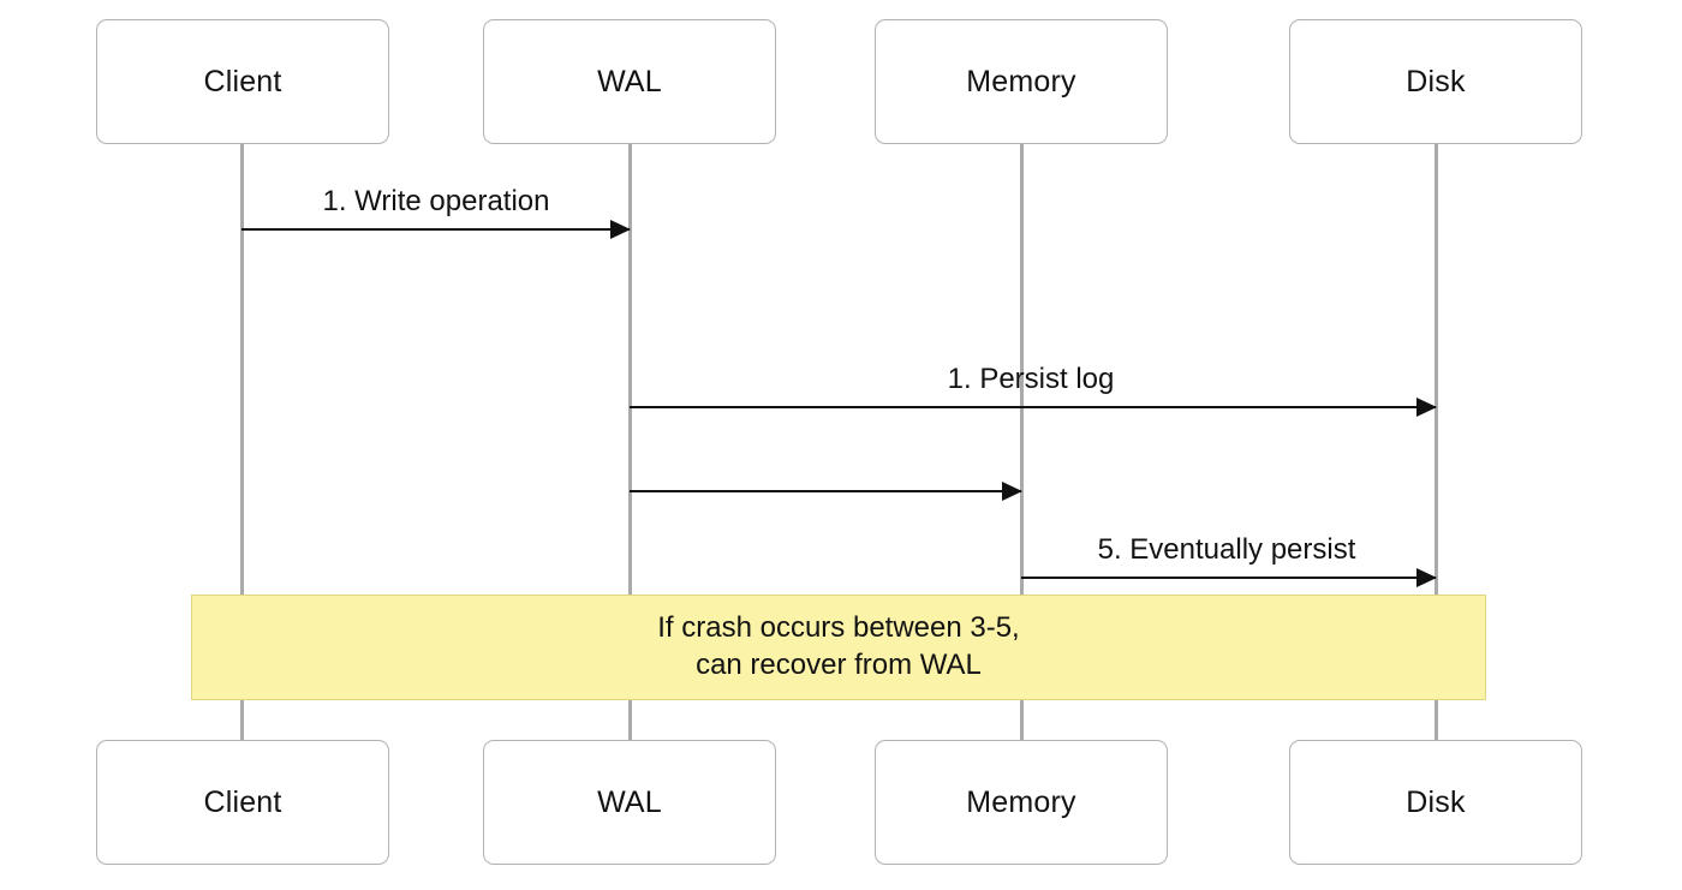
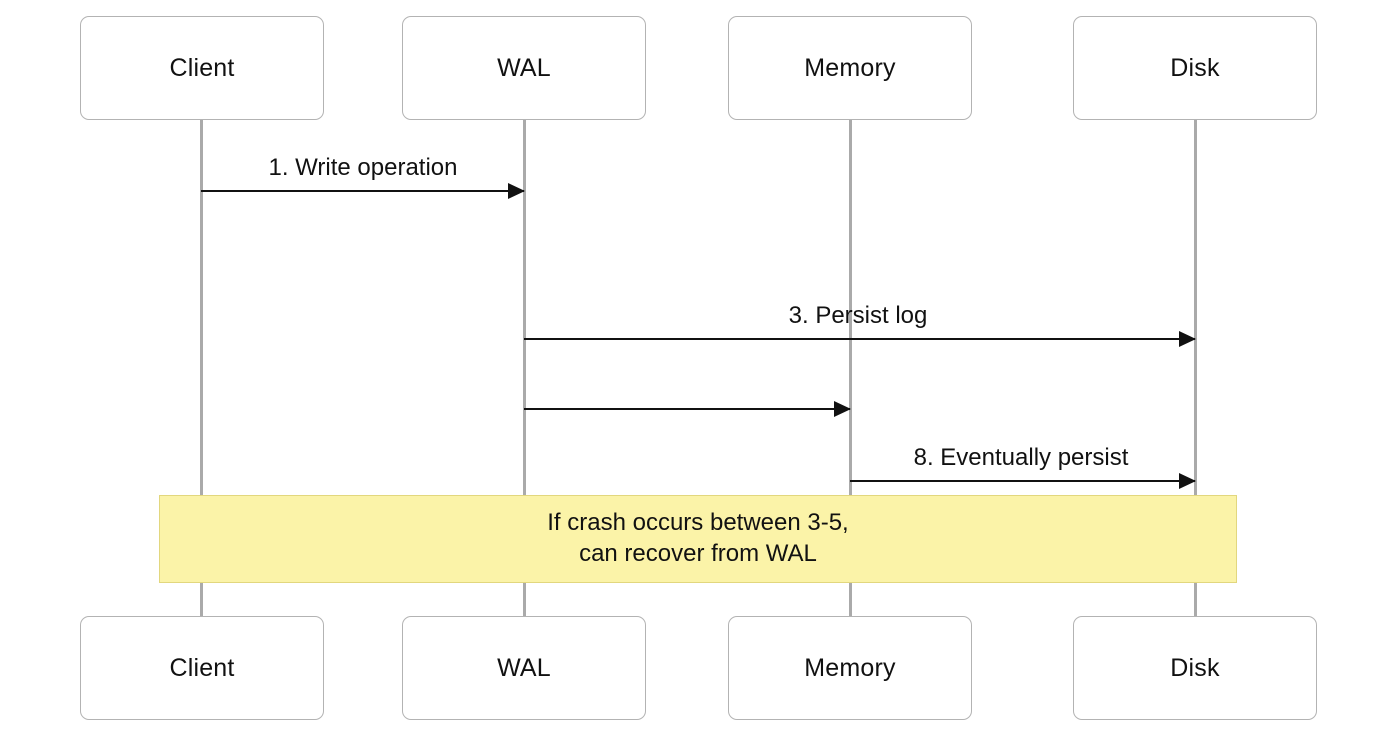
  Client
  WAL
  Memory
  Disk
  1. Write operation
- 1. Persist log
+ 3. Persist log
- 5. Eventually persist
+ 8. Eventually persist
  If crash occurs between 3-5,
  can recover from WAL
  Client
  WAL
  Memory
  Disk
